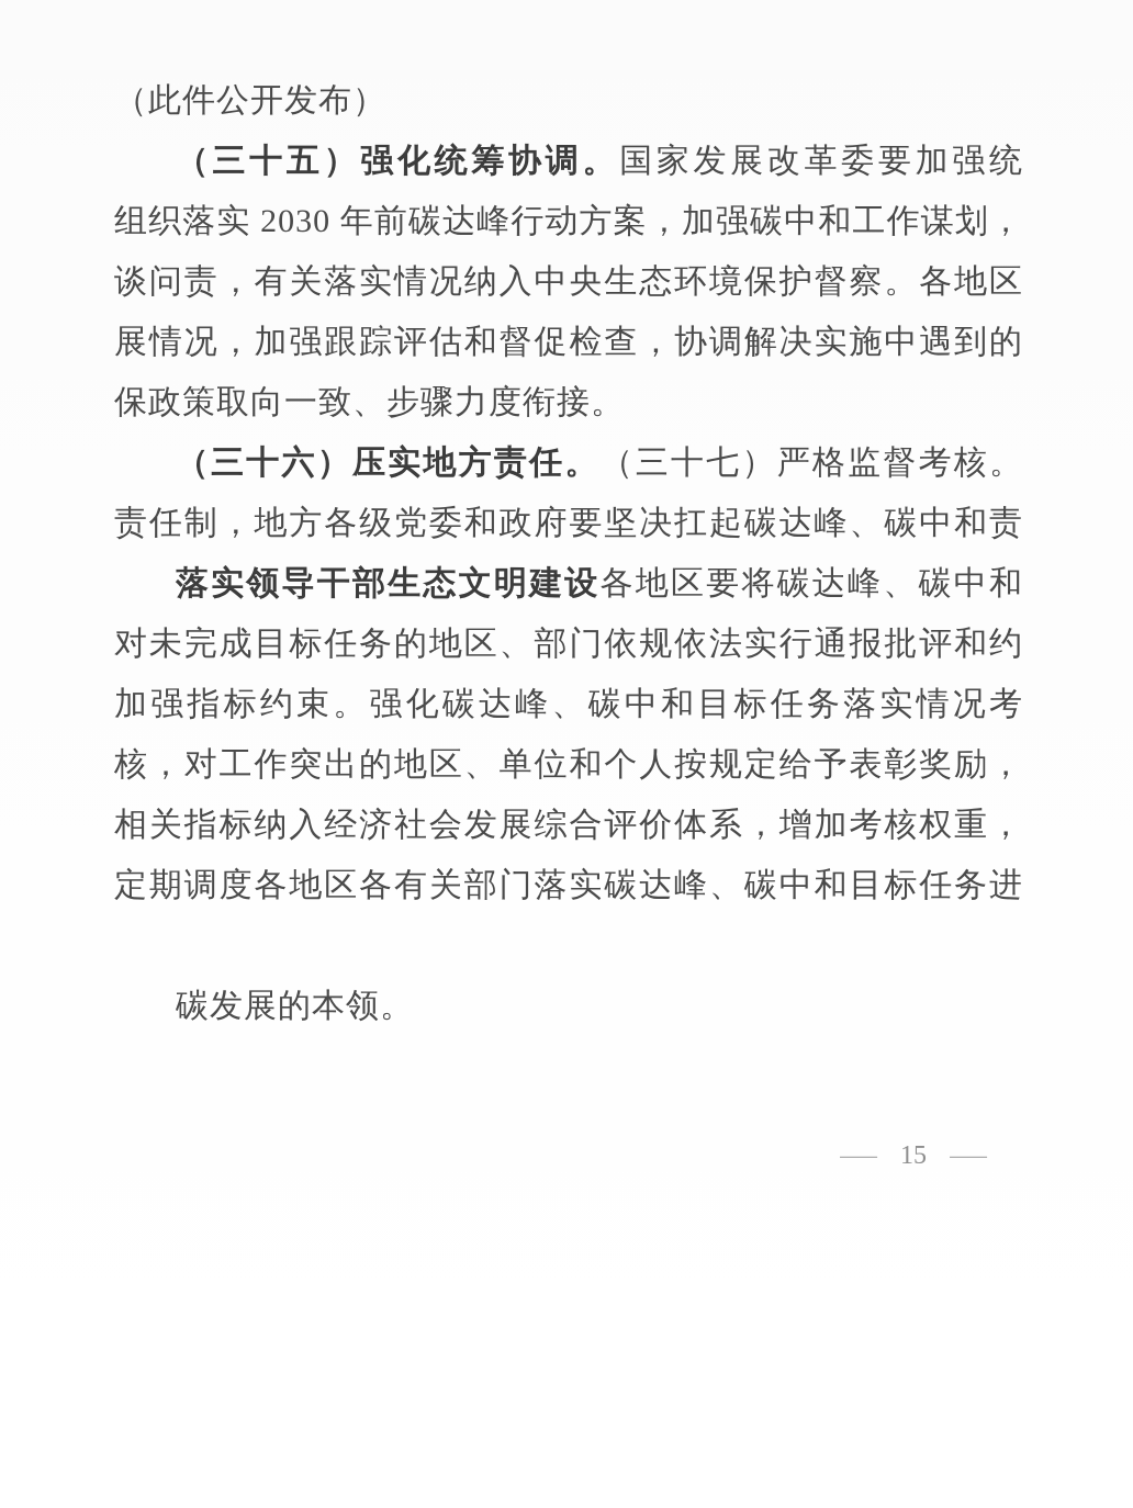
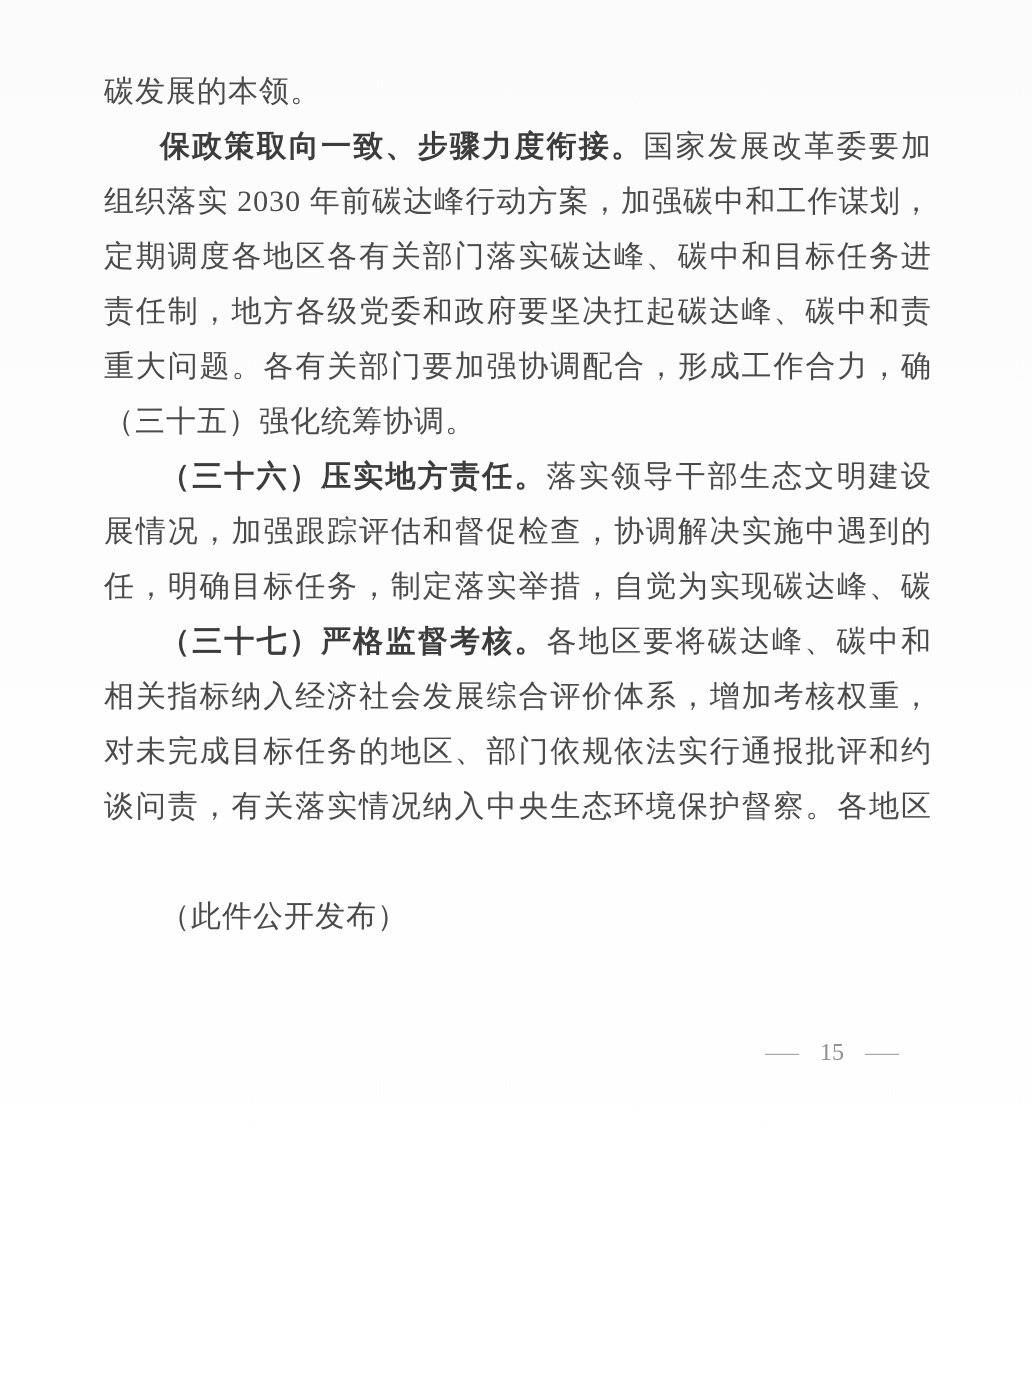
- （此件公开发布）
+ 碳发展的本领。
- （三十五）强化统筹协调。国家发展改革委要加强统
+ 保政策取向一致、步骤力度衔接。国家发展改革委要加
  组织落实 2030 年前碳达峰行动方案，加强碳中和工作谋划，
- 谈问责，有关落实情况纳入中央生态环境保护督察。各地区
+ 定期调度各地区各有关部门落实碳达峰、碳中和目标任务进
- 展情况，加强跟踪评估和督促检查，协调解决实施中遇到的
+ 责任制，地方各级党委和政府要坚决扛起碳达峰、碳中和责
+ 重大问题。各有关部门要加强协调配合，形成工作合力，确
- 保政策取向一致、步骤力度衔接。
+ （三十五）强化统筹协调。
- （三十六）压实地方责任。（三十七）严格监督考核。
+ （三十六）压实地方责任。落实领导干部生态文明建设
- 责任制，地方各级党委和政府要坚决扛起碳达峰、碳中和责
+ 展情况，加强跟踪评估和督促检查，协调解决实施中遇到的
+ 任，明确目标任务，制定落实举措，自觉为实现碳达峰、碳
- 落实领导干部生态文明建设各地区要将碳达峰、碳中和
+ （三十七）严格监督考核。各地区要将碳达峰、碳中和
- 对未完成目标任务的地区、部门依规依法实行通报批评和约
+ 相关指标纳入经济社会发展综合评价体系，增加考核权重，
- 加强指标约束。强化碳达峰、碳中和目标任务落实情况考
- 核，对工作突出的地区、单位和个人按规定给予表彰奖励，
- 相关指标纳入经济社会发展综合评价体系，增加考核权重，
+ 对未完成目标任务的地区、部门依规依法实行通报批评和约
- 定期调度各地区各有关部门落实碳达峰、碳中和目标任务进
+ 谈问责，有关落实情况纳入中央生态环境保护督察。各地区
- 碳发展的本领。
+ （此件公开发布）
  — 15 —
